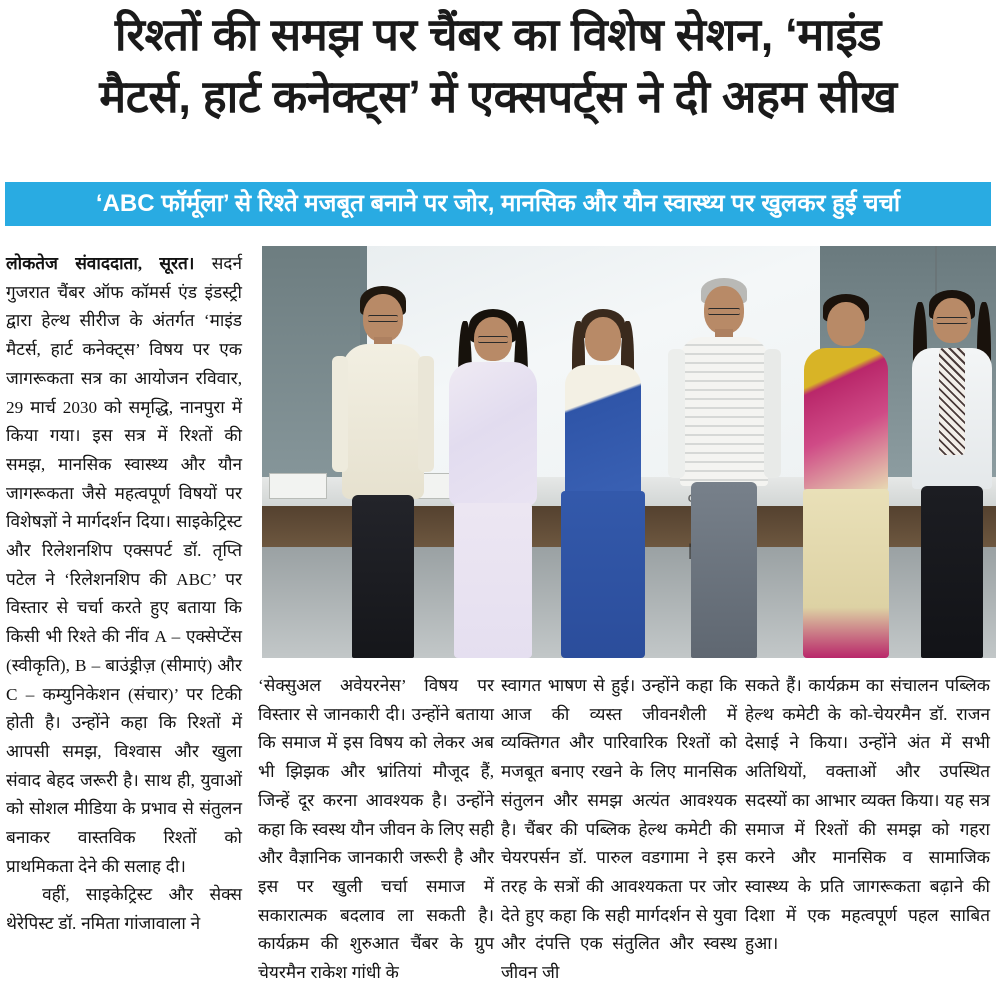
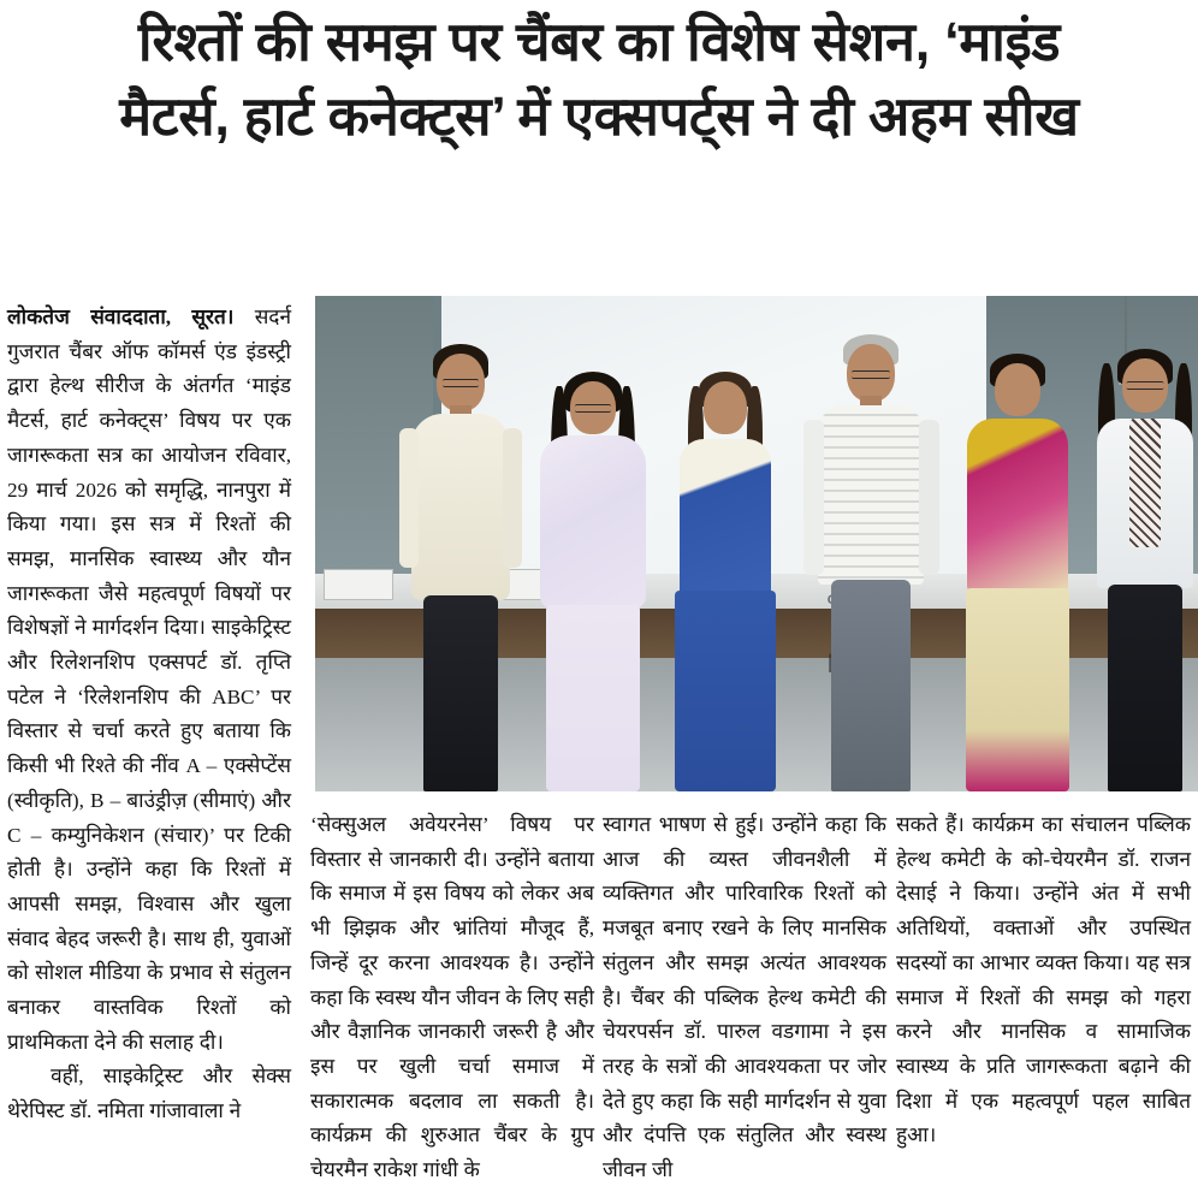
  रिश्तों की समझ पर चैंबर का विशेष सेशन, ‘माइंड
  मैटर्स, हार्ट कनेक्ट्स’ में एक्सपर्ट्स ने दी अहम सीख
- ‘ABC फॉर्मूला’ से रिश्ते मजबूत बनाने पर जोर, मानसिक और यौन स्वास्थ्य पर खुलकर हुई चर्चा
- लोकतेज संवाददाता, सूरत। सदर्न गुजरात चैंबर ऑफ कॉमर्स एंड इंडस्ट्री द्वारा हेल्थ सीरीज के अंतर्गत ‘माइंड मैटर्स, हार्ट कनेक्ट्स’ विषय पर एक जागरूकता सत्र का आयोजन रविवार, 29 मार्च 2030 को समृद्धि, नानपुरा में किया गया। इस सत्र में रिश्तों की समझ, मानसिक स्वास्थ्य और यौन जागरूकता जैसे महत्वपूर्ण विषयों पर विशेषज्ञों ने मार्गदर्शन दिया। साइकेट्रिस्ट और रिलेशनशिप एक्सपर्ट डॉ. तृप्ति पटेल ने ‘रिलेशनशिप की ABC’ पर विस्तार से चर्चा करते हुए बताया कि किसी भी रिश्ते की नींव A – एक्सेप्टेंस (स्वीकृति), B – बाउंड्रीज़ (सीमाएं) और C – कम्युनिकेशन (संचार)’ पर टिकी होती है। उन्होंने कहा कि रिश्तों में आपसी समझ, विश्वास और खुला संवाद बेहद जरूरी है। साथ ही, युवाओं को सोशल मीडिया के प्रभाव से संतुलन बनाकर वास्तविक रिश्तों को प्राथमिकता देने की सलाह दी।
+ लोकतेज संवाददाता, सूरत। सदर्न गुजरात चैंबर ऑफ कॉमर्स एंड इंडस्ट्री द्वारा हेल्थ सीरीज के अंतर्गत ‘माइंड मैटर्स, हार्ट कनेक्ट्स’ विषय पर एक जागरूकता सत्र का आयोजन रविवार, 29 मार्च 2026 को समृद्धि, नानपुरा में किया गया। इस सत्र में रिश्तों की समझ, मानसिक स्वास्थ्य और यौन जागरूकता जैसे महत्वपूर्ण विषयों पर विशेषज्ञों ने मार्गदर्शन दिया। साइकेट्रिस्ट और रिलेशनशिप एक्सपर्ट डॉ. तृप्ति पटेल ने ‘रिलेशनशिप की ABC’ पर विस्तार से चर्चा करते हुए बताया कि किसी भी रिश्ते की नींव A – एक्सेप्टेंस (स्वीकृति), B – बाउंड्रीज़ (सीमाएं) और C – कम्युनिकेशन (संचार)’ पर टिकी होती है। उन्होंने कहा कि रिश्तों में आपसी समझ, विश्वास और खुला संवाद बेहद जरूरी है। साथ ही, युवाओं को सोशल मीडिया के प्रभाव से संतुलन बनाकर वास्तविक रिश्तों को प्राथमिकता देने की सलाह दी।
  वहीं, साइकेट्रिस्ट और सेक्स थेरेपिस्ट डॉ. नमिता गांजावाला ने
  ‘सेक्सुअल अवेयरनेस’ विषय पर विस्तार से जानकारी दी। उन्होंने बताया कि समाज में इस विषय को लेकर अब भी झिझक और भ्रांतियां मौजूद हैं, जिन्हें दूर करना आवश्यक है। उन्होंने कहा कि स्वस्थ यौन जीवन के लिए सही और वैज्ञानिक जानकारी जरूरी है और इस पर खुली चर्चा समाज में सकारात्मक बदलाव ला सकती है। कार्यक्रम की शुरुआत चैंबर के ग्रुप चेयरमैन राकेश गांधी के
  स्वागत भाषण से हुई। उन्होंने कहा कि आज की व्यस्त जीवनशैली में व्यक्तिगत और पारिवारिक रिश्तों को मजबूत बनाए रखने के लिए मानसिक संतुलन और समझ अत्यंत आवश्यक है। चैंबर की पब्लिक हेल्थ कमेटी की चेयरपर्सन डॉ. पारुल वडगामा ने इस तरह के सत्रों की आवश्यकता पर जोर देते हुए कहा कि सही मार्गदर्शन से युवा और दंपत्ति एक संतुलित और स्वस्थ जीवन जी
  सकते हैं। कार्यक्रम का संचालन पब्लिक हेल्थ कमेटी के को-चेयरमैन डॉ. राजन देसाई ने किया। उन्होंने अंत में सभी अतिथियों, वक्ताओं और उपस्थित सदस्यों का आभार व्यक्त किया। यह सत्र समाज में रिश्तों की समझ को गहरा करने और मानसिक व सामाजिक स्वास्थ्य के प्रति जागरूकता बढ़ाने की दिशा में एक महत्वपूर्ण पहल साबित हुआ।
